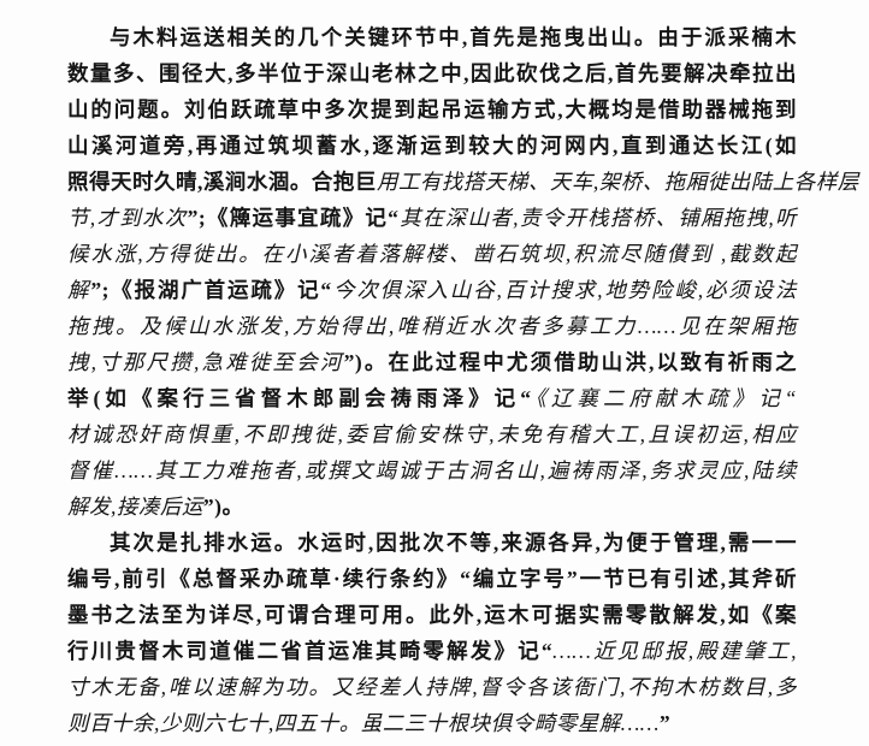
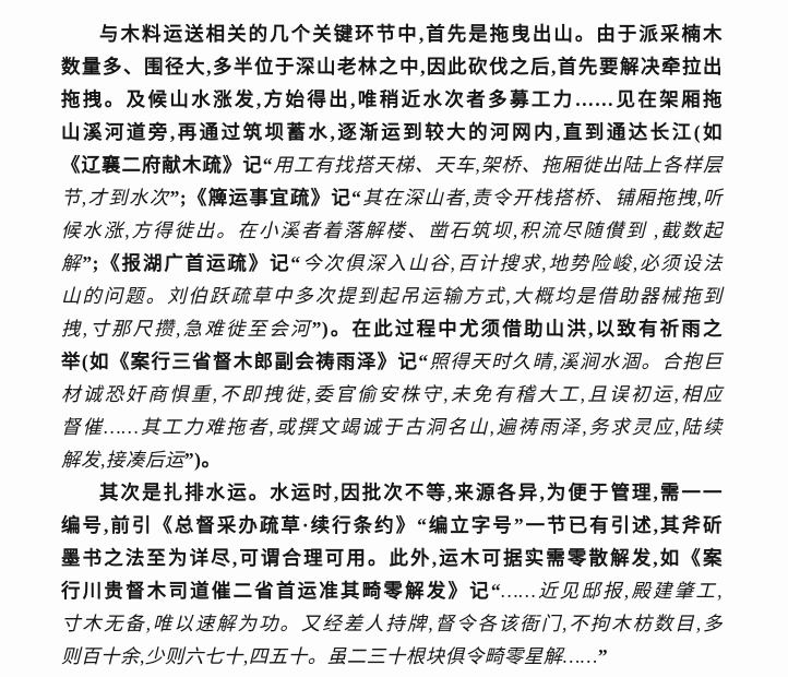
  与木料运送相关的几个关键环节中,首先是拖曳出山。由于派采楠木
  数量多、围径大,多半位于深山老林之中,因此砍伐之后,首先要解决牵拉出
- 山的问题。刘伯跃疏草中多次提到起吊运输方式,大概均是借助器械拖到
+ 拖拽。及候山水涨发,方始得出,唯稍近水次者多募工力……见在架厢拖
  山溪河道旁,再通过筑坝蓄水,逐渐运到较大的河网内,直到通达长江(如
- 照得天时久晴,溪涧水涸。合抱巨用工有找搭天梯、天车,架桥、拖厢徙出陆上各样层
+ 《辽襄二府献木疏》记“用工有找搭天梯、天车,架桥、拖厢徙出陆上各样层
  节,才到水次”;《簰运事宜疏》记“其在深山者,责令开栈搭桥、铺厢拖拽,听
  候水涨,方得徙出。在小溪者着落解楼、凿石筑坝,积流尽随儧到 ,截数起
  解”;《报湖广首运疏》记“今次俱深入山谷,百计搜求,地势险峻,必须设法
- 拖拽。及候山水涨发,方始得出,唯稍近水次者多募工力……见在架厢拖
+ 山的问题。刘伯跃疏草中多次提到起吊运输方式,大概均是借助器械拖到
  拽,寸那尺攒,急难徙至会河”)。在此过程中尤须借助山洪,以致有祈雨之
- 举(如《案行三省督木郎副会祷雨泽》记“《辽襄二府献木疏》记“
+ 举(如《案行三省督木郎副会祷雨泽》记“照得天时久晴,溪涧水涸。合抱巨
  材诚恐奸商惧重,不即拽徙,委官偷安株守,未免有稽大工,且误初运,相应
  督催……其工力难拖者,或撰文竭诚于古洞名山,遍祷雨泽,务求灵应,陆续
  解发,接凑后运”)。
  其次是扎排水运。水运时,因批次不等,来源各异,为便于管理,需一一
  编号,前引《总督采办疏草·续行条约》“编立字号”一节已有引述,其斧斫
  墨书之法至为详尽,可谓合理可用。此外,运木可据实需零散解发,如《案
  行川贵督木司道催二省首运准其畸零解发》记“……近见邸报,殿建肇工,
  寸木无备,唯以速解为功。又经差人持牌,督令各该衙门,不拘木枋数目,多
  则百十余,少则六七十,四五十。虽二三十根块俱令畸零星解……”
